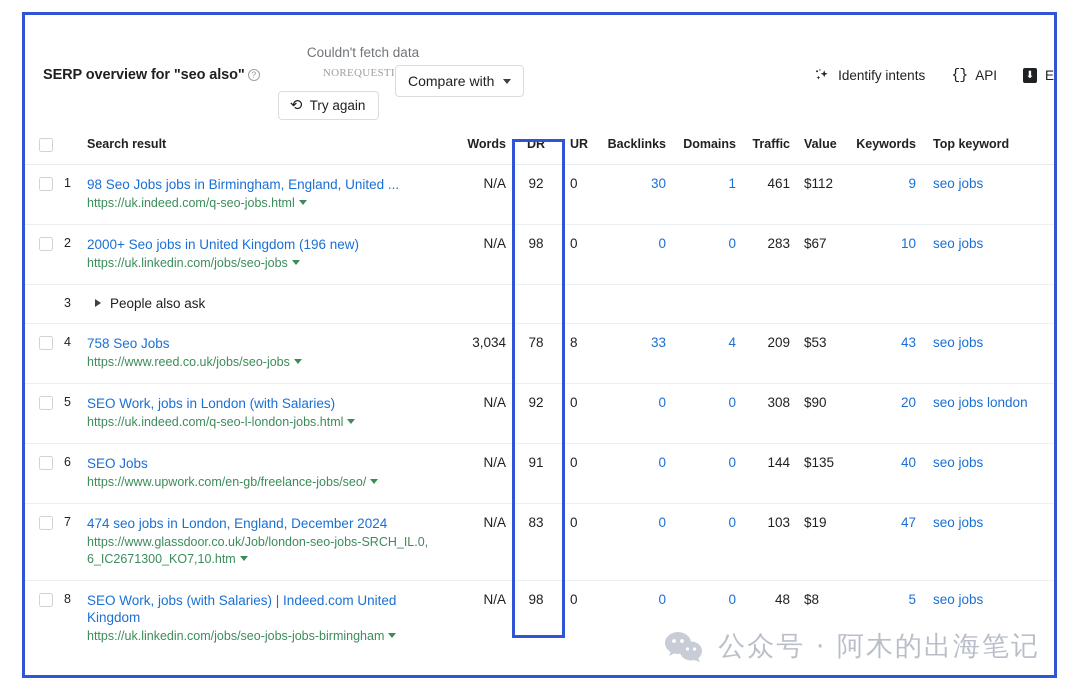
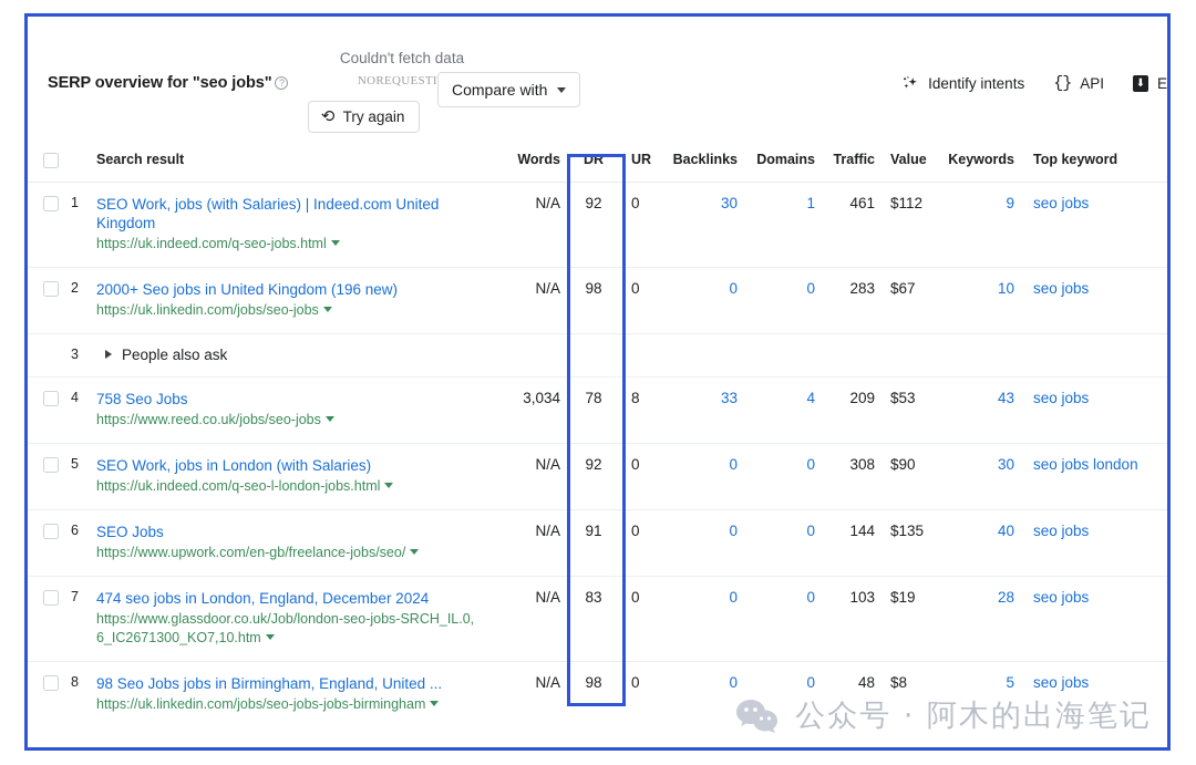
- SERP overview for "seo also" ?
+ SERP overview for "seo jobs" ?
  Couldn't fetch data
  NOREQUESTI
  Try again
  Compare with
  Identify intents
  {}
  API
  ⬇
  E
  		Search result	Words	DR	UR	Backlinks	Domains	Traffic	Value	Keywords	Top keyword
- 	1	98 Seo Jobs jobs in Birmingham, England, United ...https://uk.indeed.com/q-seo-jobs.html	N/A	92	0	30	1	461	$112	9	seo jobs
+ 	1	SEO Work, jobs (with Salaries) | Indeed.com United Kingdomhttps://uk.indeed.com/q-seo-jobs.html	N/A	92	0	30	1	461	$112	9	seo jobs
  	2	2000+ Seo jobs in United Kingdom (196 new)https://uk.linkedin.com/jobs/seo-jobs	N/A	98	0	0	0	283	$67	10	seo jobs
  	3	People also ask
  	4	758 Seo Jobshttps://www.reed.co.uk/jobs/seo-jobs	3,034	78	8	33	4	209	$53	43	seo jobs
- 	5	SEO Work, jobs in London (with Salaries)https://uk.indeed.com/q-seo-l-london-jobs.html	N/A	92	0	0	0	308	$90	20	seo jobs london
+ 	5	SEO Work, jobs in London (with Salaries)https://uk.indeed.com/q-seo-l-london-jobs.html	N/A	92	0	0	0	308	$90	30	seo jobs london
  	6	SEO Jobshttps://www.upwork.com/en-gb/freelance-jobs/seo/	N/A	91	0	0	0	144	$135	40	seo jobs
- 	7	474 seo jobs in London, England, December 2024https://www.glassdoor.co.uk/Job/london-seo-jobs-SRCH_IL.0,6_IC2671300_KO7,10.htm	N/A	83	0	0	0	103	$19	47	seo jobs
+ 	7	474 seo jobs in London, England, December 2024https://www.glassdoor.co.uk/Job/london-seo-jobs-SRCH_IL.0,6_IC2671300_KO7,10.htm	N/A	83	0	0	0	103	$19	28	seo jobs
- 	8	SEO Work, jobs (with Salaries) | Indeed.com United Kingdomhttps://uk.linkedin.com/jobs/seo-jobs-jobs-birmingham	N/A	98	0	0	0	48	$8	5	seo jobs
+ 	8	98 Seo Jobs jobs in Birmingham, England, United ...https://uk.linkedin.com/jobs/seo-jobs-jobs-birmingham	N/A	98	0	0	0	48	$8	5	seo jobs
  公众号 · 阿木的出海笔记
